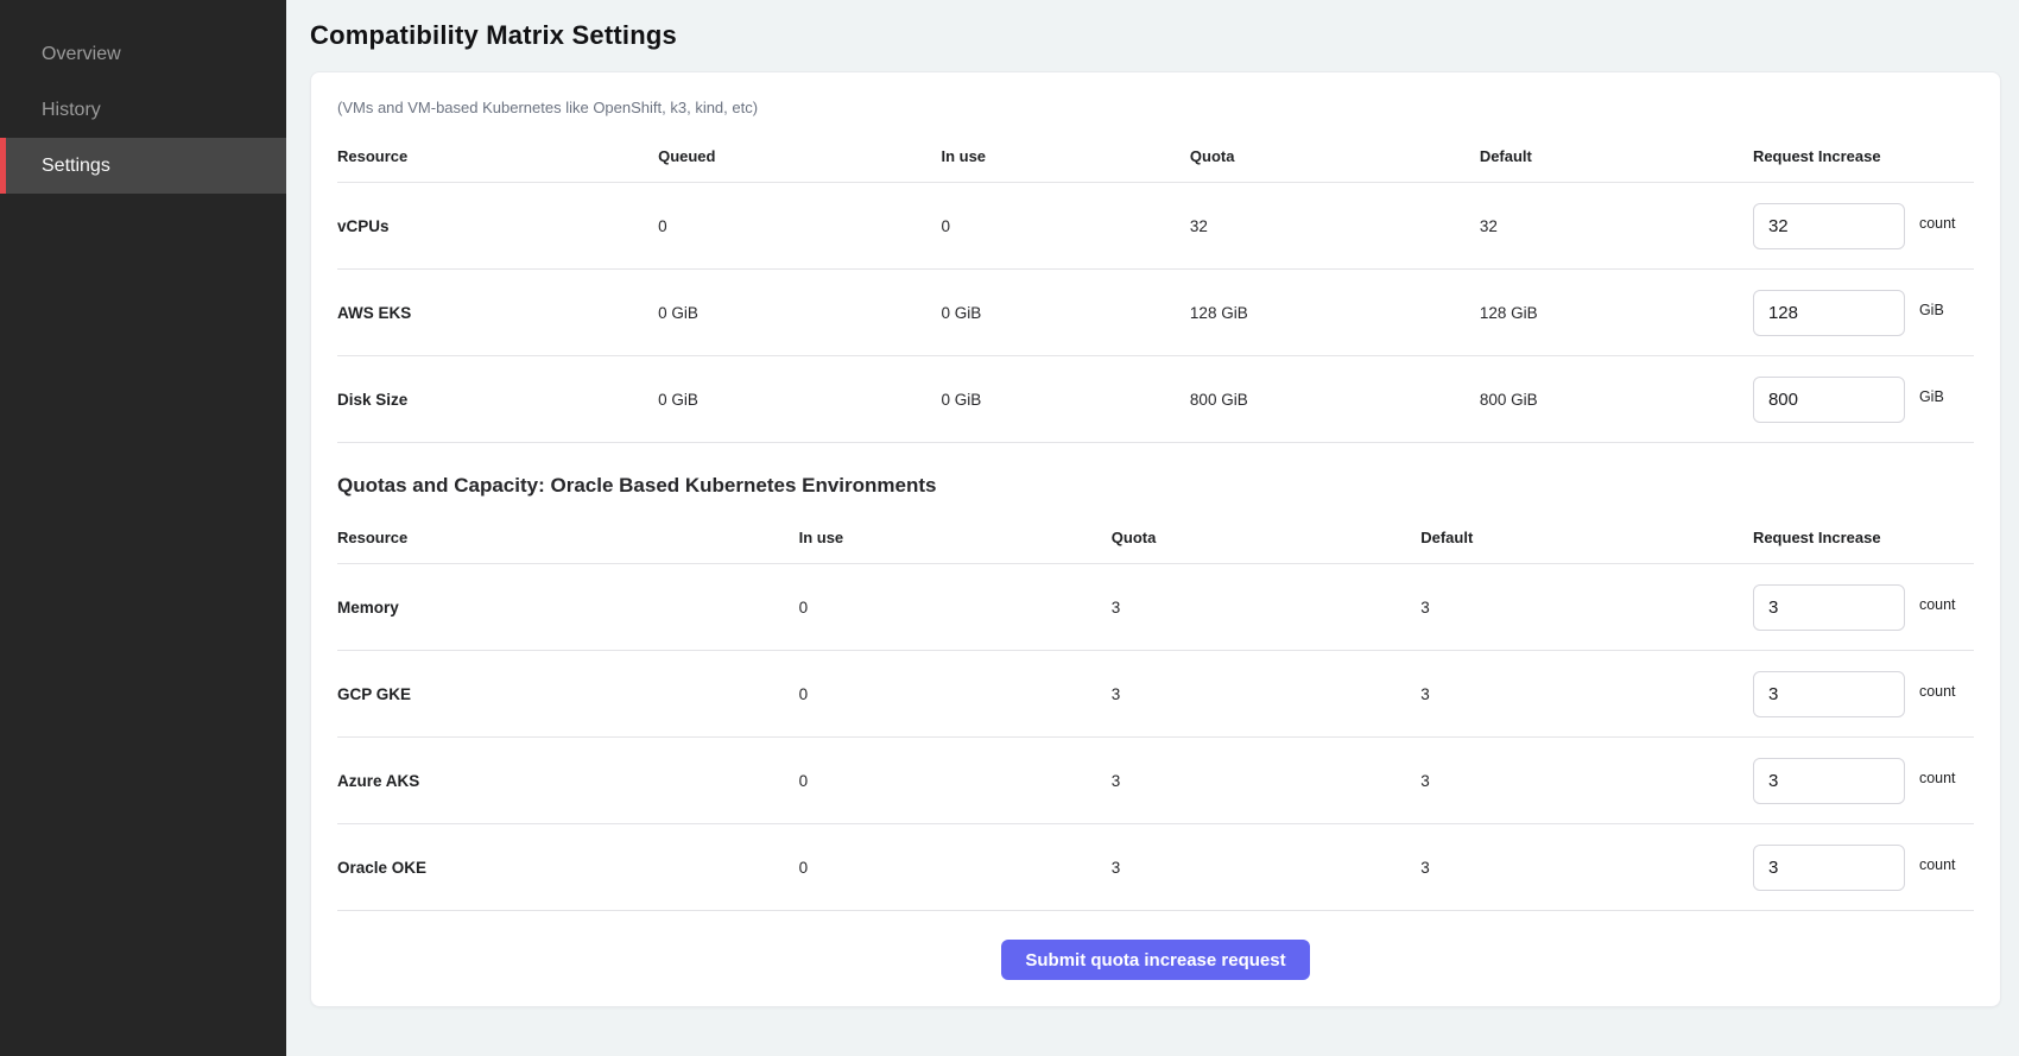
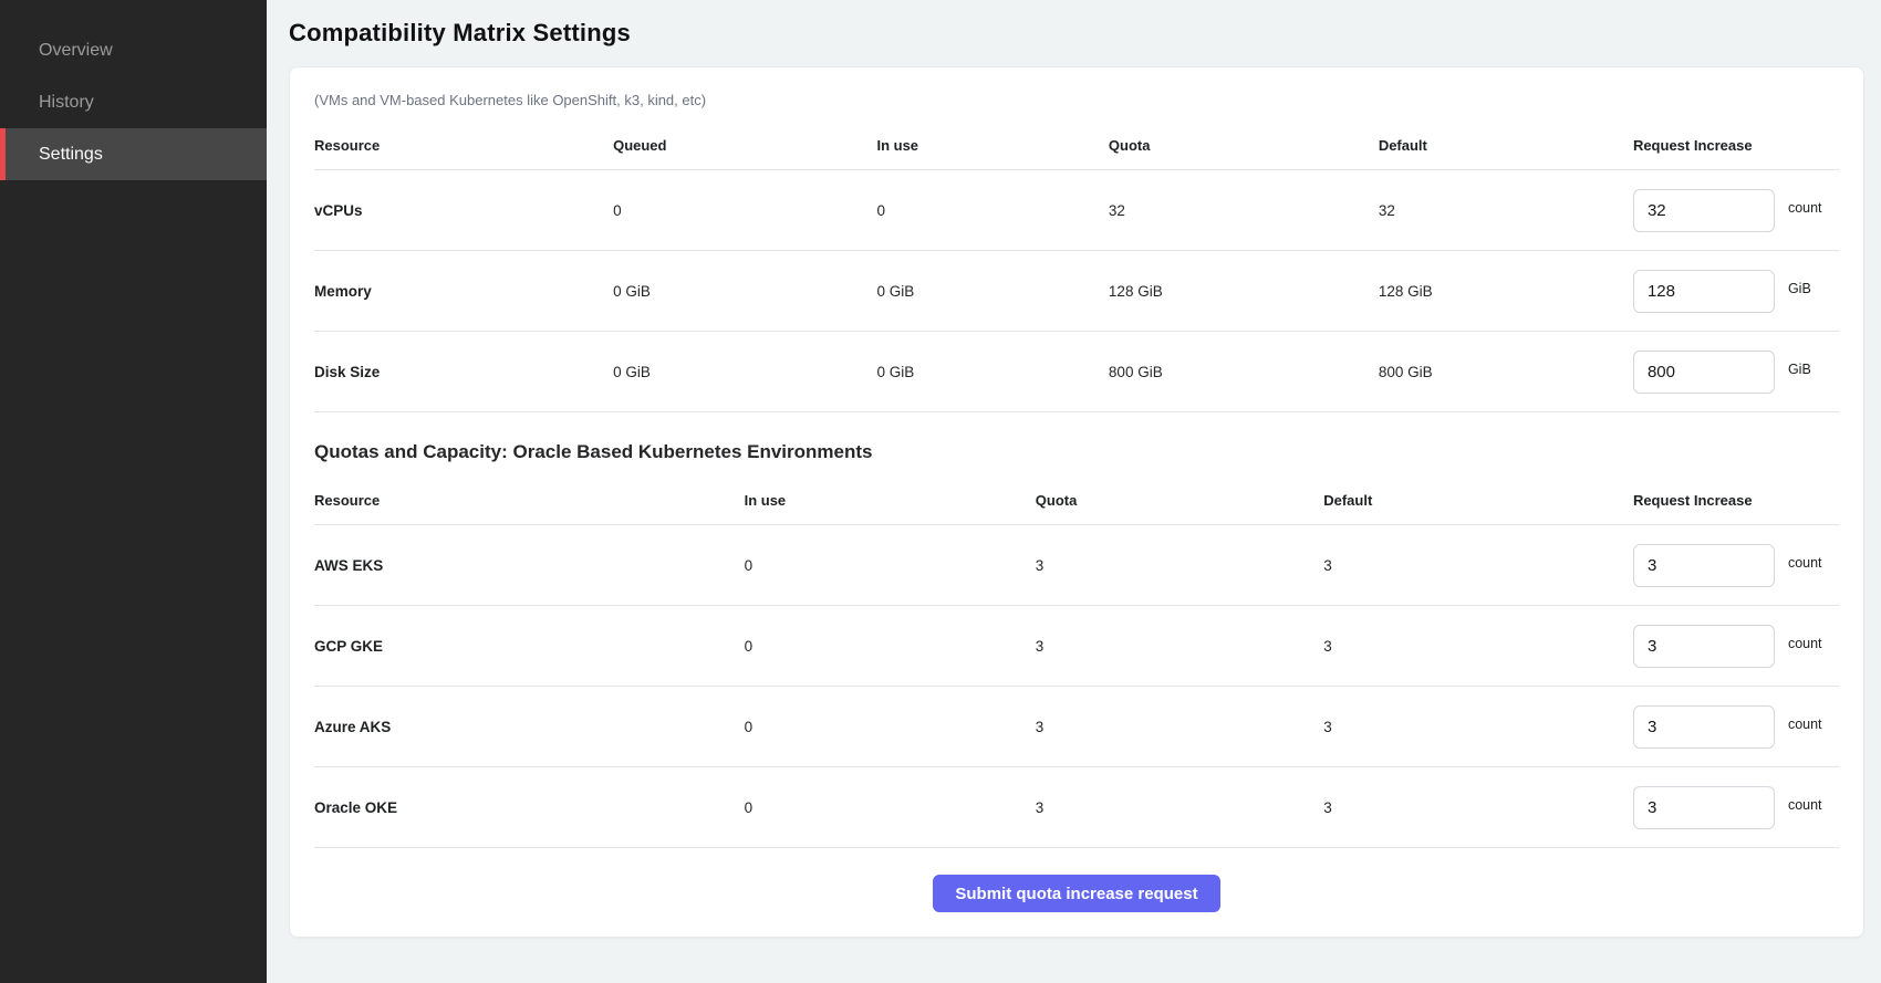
  Overview
  History
  Settings
  Compatibility Matrix Settings
  (VMs and VM-based Kubernetes like OpenShift, k3, kind, etc)
  Resource
  Queued
  In use
  Quota
  Default
  Request Increase
  vCPUs
  0
  0
  32
  32
  32
  count
- AWS EKS
+ Memory
  0 GiB
  0 GiB
  128 GiB
  128 GiB
  128
  GiB
  Disk Size
  0 GiB
  0 GiB
  800 GiB
  800 GiB
  800
  GiB
  Quotas and Capacity: Oracle Based Kubernetes Environments
  Resource
  In use
  Quota
  Default
  Request Increase
- Memory
+ AWS EKS
  0
  3
  3
  3
  count
  GCP GKE
  0
  3
  3
  3
  count
  Azure AKS
  0
  3
  3
  3
  count
  Oracle OKE
  0
  3
  3
  3
  count
  Submit quota increase request
